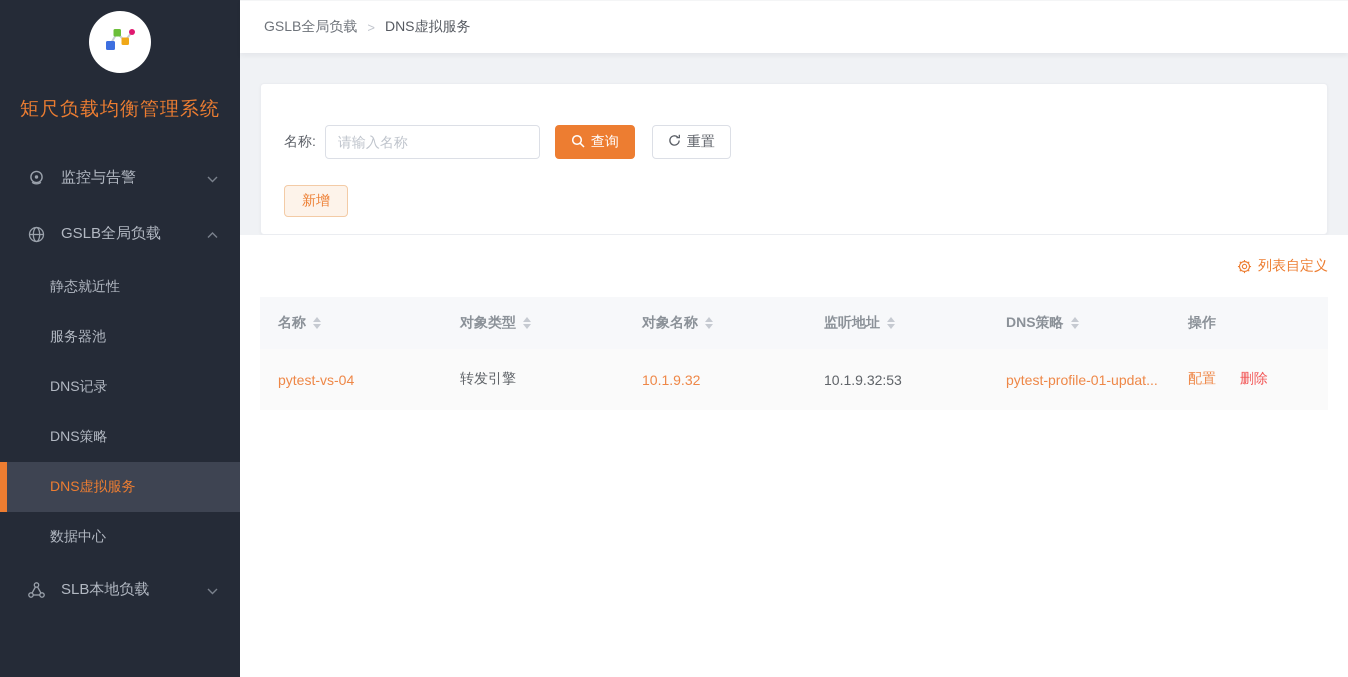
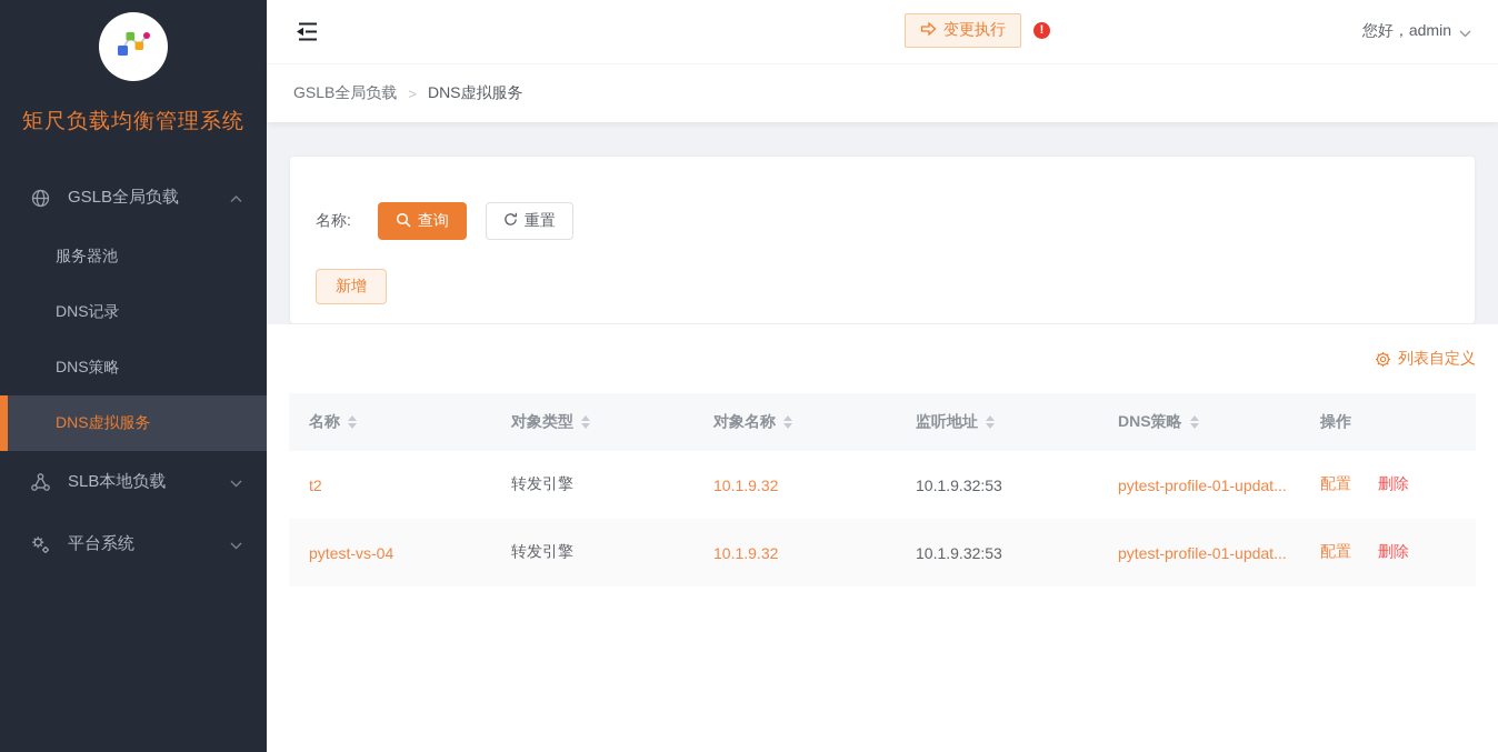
  矩尺负载均衡管理系统
- 监控与告警
  GSLB全局负载
- 静态就近性
  服务器池
  DNS记录
  DNS策略
  DNS虚拟服务
- 数据中心
  SLB本地负载
+ 平台系统
+ 变更执行
+ !
+ 您好，admin
  GSLB全局负载
  >
  DNS虚拟服务
  名称:
- 请输入名称
  查询
  重置
  新增
  列表自定义
  名称	对象类型	对象名称	监听地址	DNS策略	操作
+ t2	转发引擎	10.1.9.32	10.1.9.32:53	pytest-profile-01-updat...	配置 删除
  pytest-vs-04	转发引擎	10.1.9.32	10.1.9.32:53	pytest-profile-01-updat...	配置 删除
